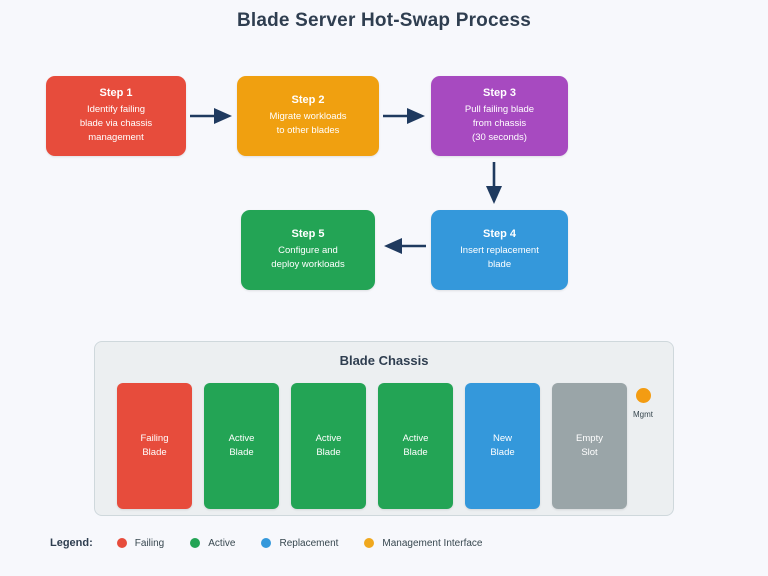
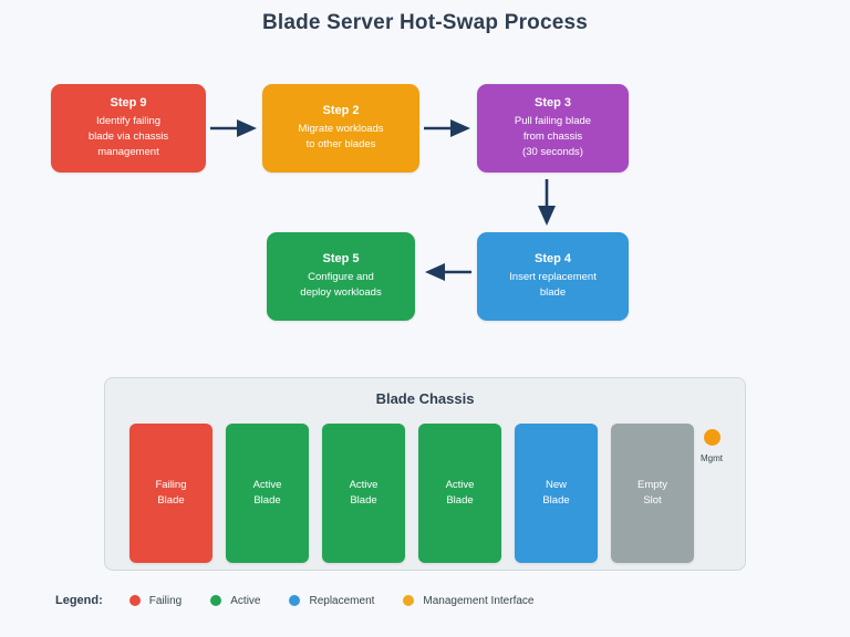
  Blade Server Hot-Swap Process
- Step 1
+ Step 9
  Identify failing
  blade via chassis
  management
  Step 2
  Migrate workloads
  to other blades
  Step 3
  Pull failing blade
  from chassis
  (30 seconds)
  Step 4
  Insert replacement
  blade
  Step 5
  Configure and
  deploy workloads
  Blade Chassis
  Failing
  Blade
  Active
  Blade
  Active
  Blade
  Active
  Blade
  New
  Blade
  Empty
  Slot
  Mgmt
  Legend:
  Failing
  Active
  Replacement
  Management Interface
